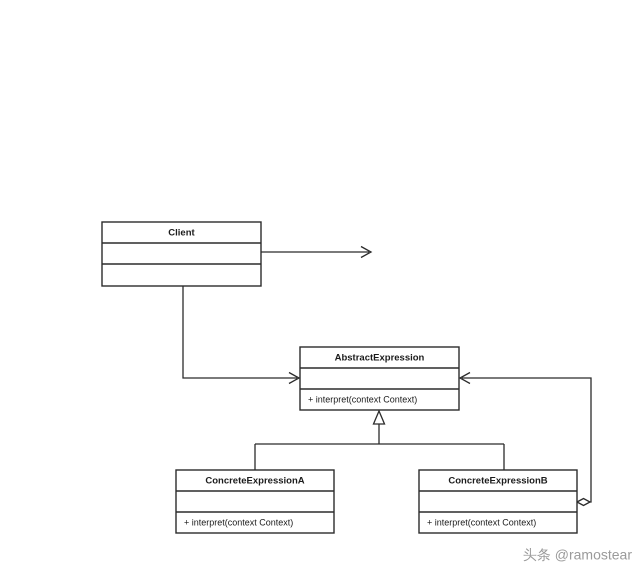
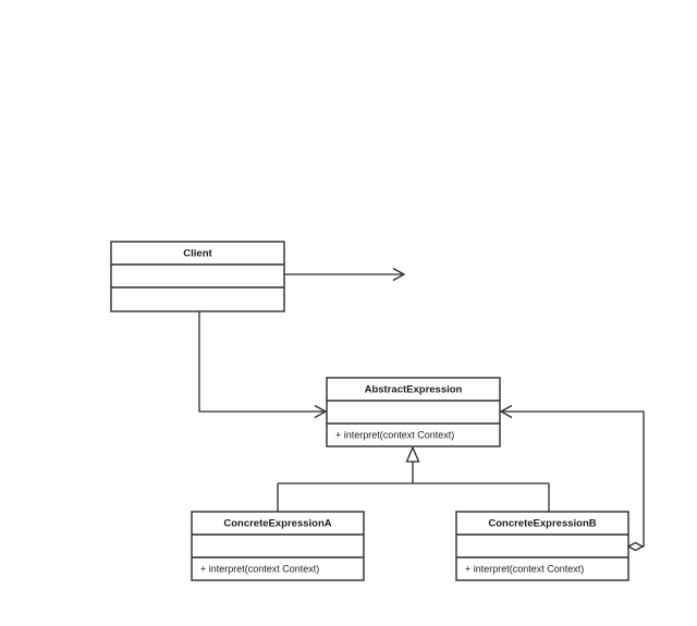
  Client
  AbstractExpression
  + interpret(context Context)
  ConcreteExpressionA
  + interpret(context Context)
  ConcreteExpressionB
  + interpret(context Context)
- 头条 @ramostear
